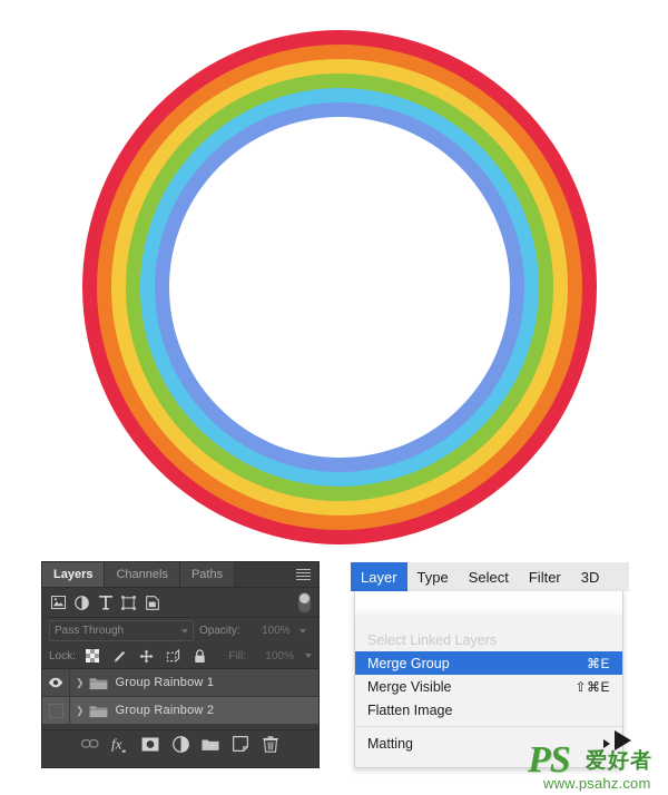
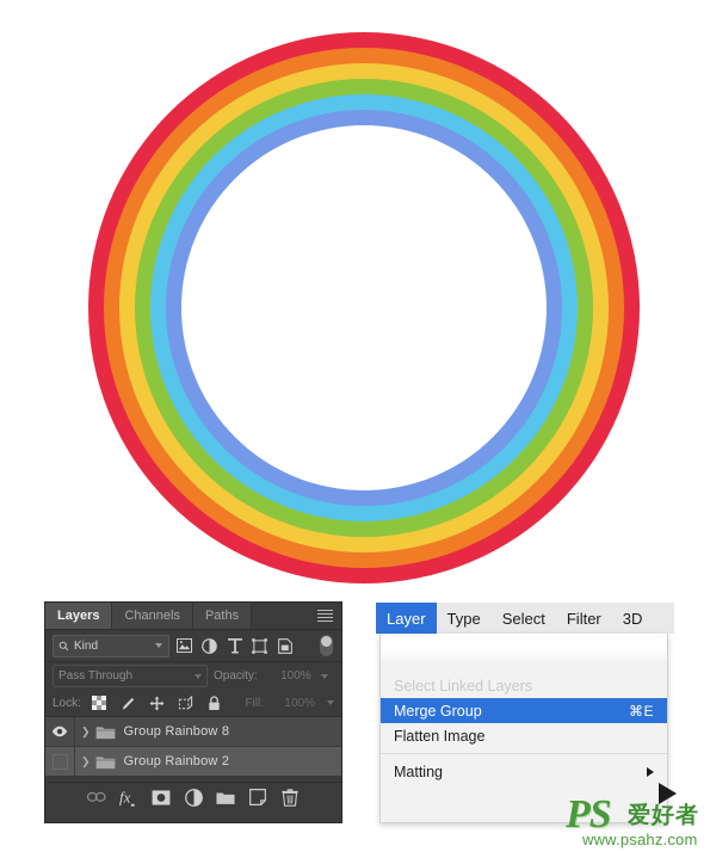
  Layers
  Channels
  Paths
+ Kind
  Pass Through
  Opacity:
  100%
  Lock:
  Fill:
  100%
  ❯
- Group Rainbow 1
+ Group Rainbow 8
  ❯
  Group Rainbow 2
  fx
  Layer
  Type
  Select
  Filter
  3D
  Select Linked Layers
  Merge Group
  ⌘E
- Merge Visible
- ⇧⌘E
  Flatten Image
  Matting
  PS
  爱好者
  www.psahz.com
